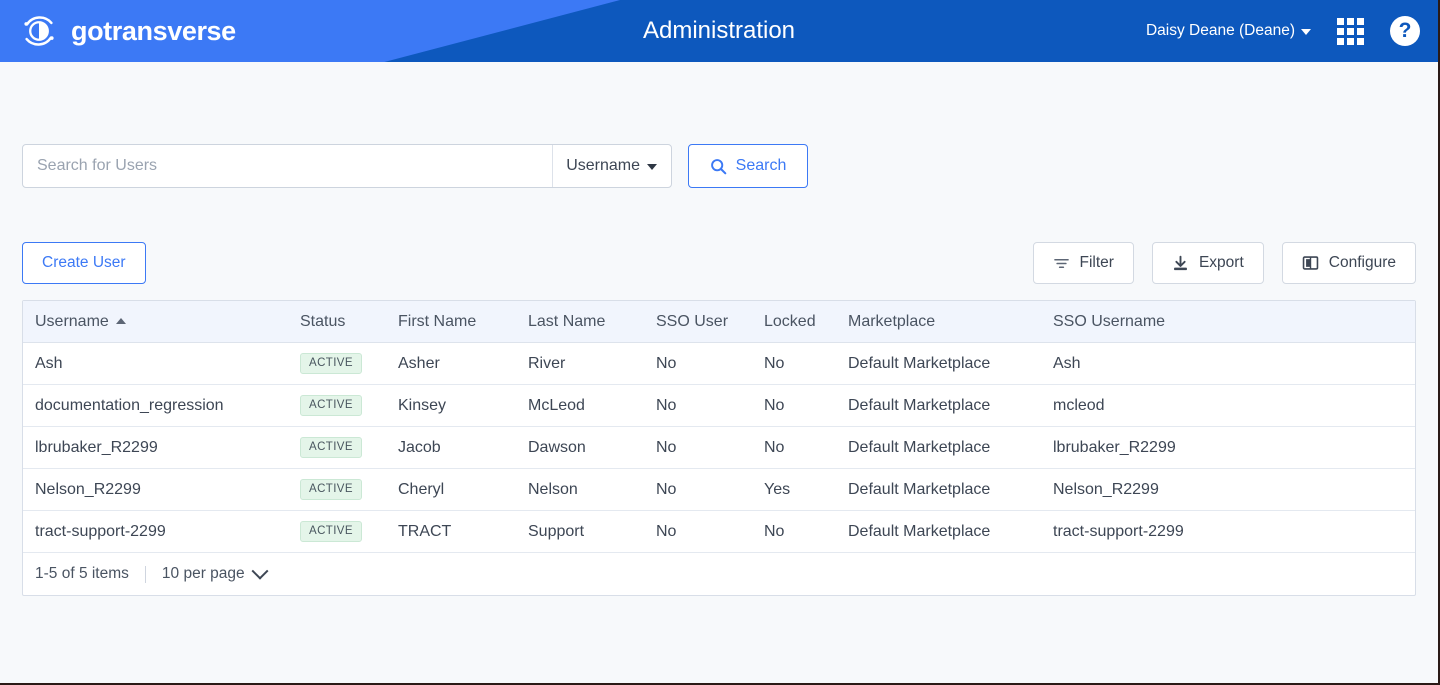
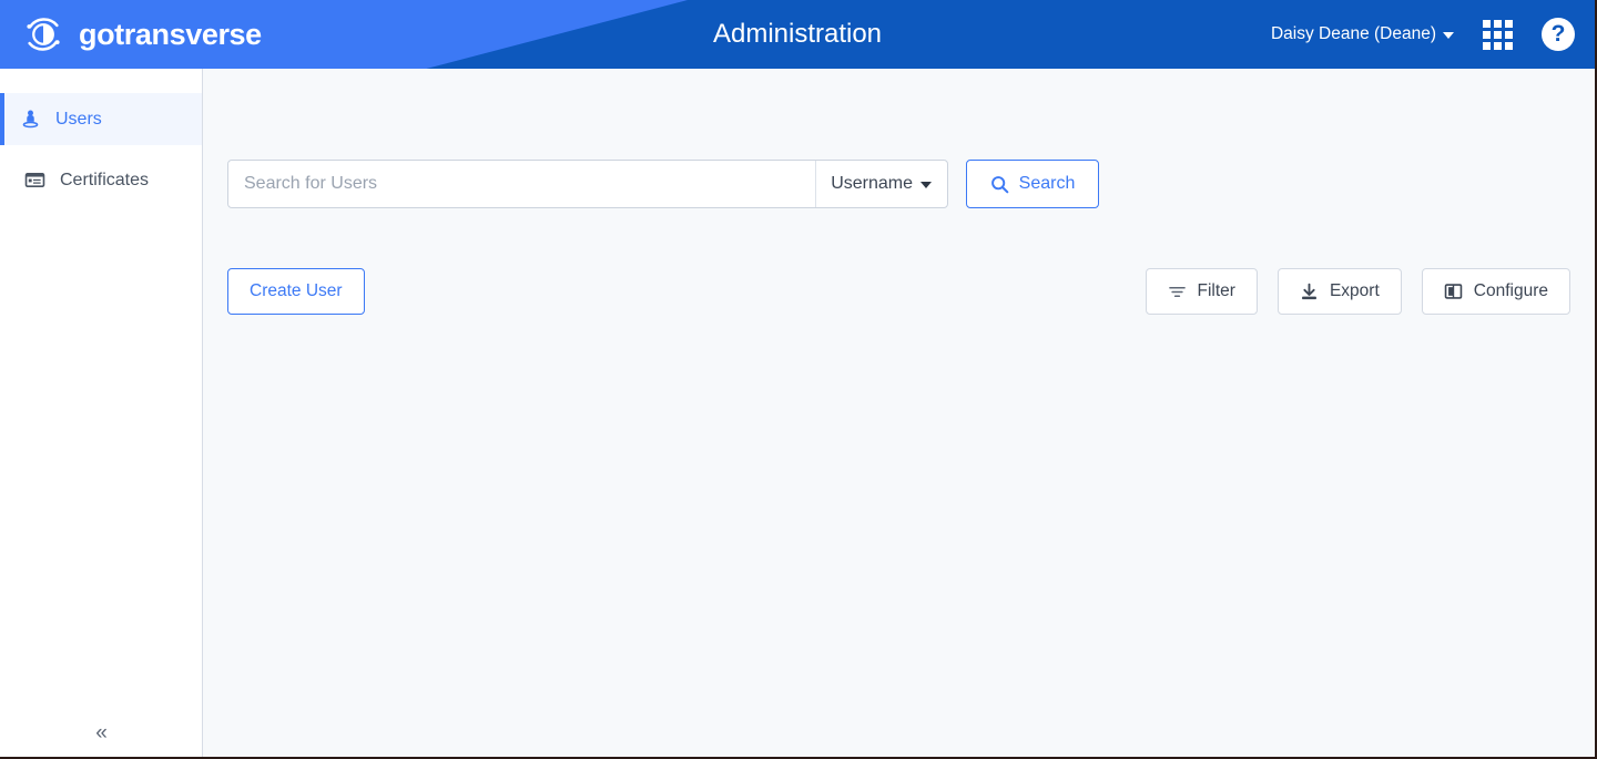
  gotransverse
  Administration
  Daisy Deane (Deane)
  ?
+ Users
+ Certificates
+ «
  Search for Users
  Username
  Search
  Create User
  Filter
  Export
  Configure
- Username	Status	First Name	Last Name	SSO User	Locked	Marketplace	SSO Username
- Ash	ACTIVE	Asher	River	No	No	Default Marketplace	Ash
- documentation_regression	ACTIVE	Kinsey	McLeod	No	No	Default Marketplace	mcleod
- lbrubaker_R2299	ACTIVE	Jacob	Dawson	No	No	Default Marketplace	lbrubaker_R2299
- Nelson_R2299	ACTIVE	Cheryl	Nelson	No	Yes	Default Marketplace	Nelson_R2299
- tract-support-2299	ACTIVE	TRACT	Support	No	No	Default Marketplace	tract-support-2299
- 1-5 of 5 items
- 10 per page
